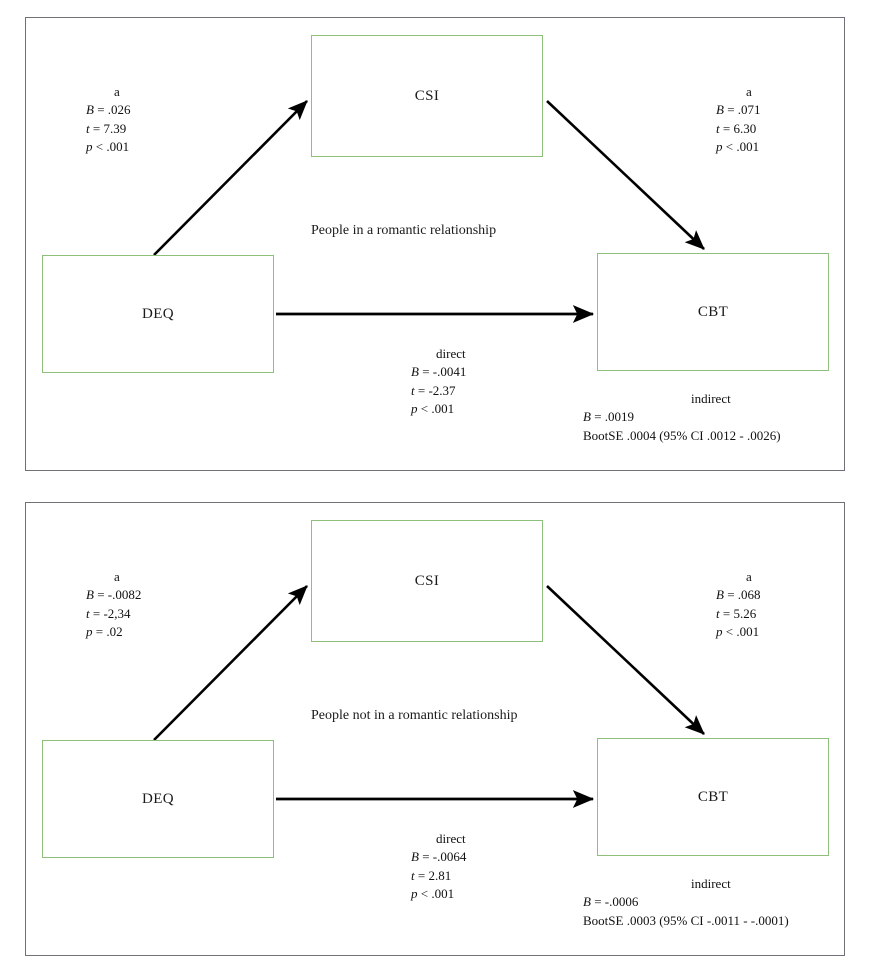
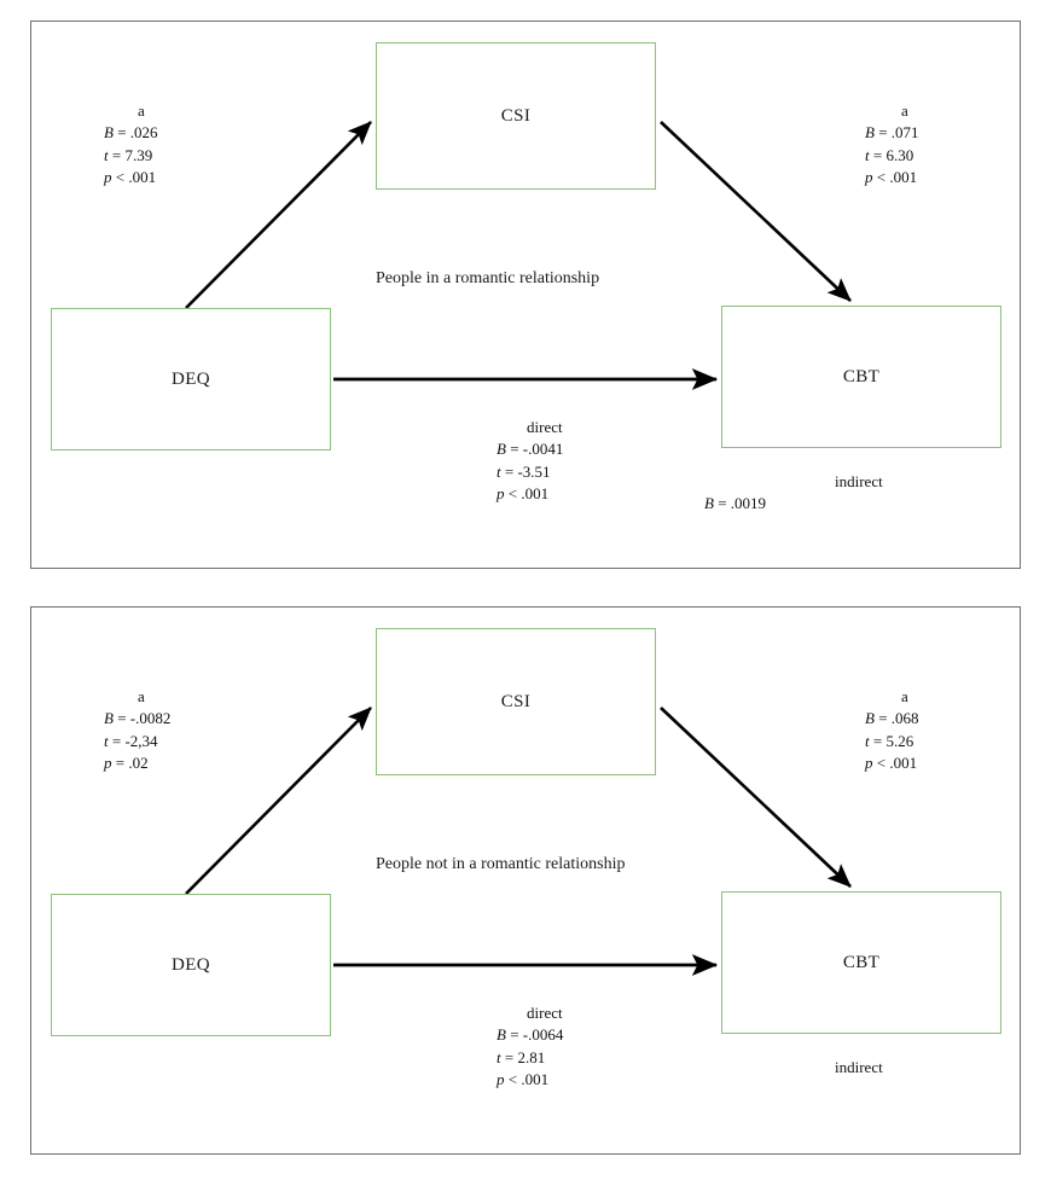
  CSI
  DEQ
  CBT
  People in a romantic relationship
  a
  B = .026
  t = 7.39
  p < .001
  a
  B = .071
  t = 6.30
  p < .001
  direct
  B = -.0041
- t = -2.37
+ t = -3.51
  p < .001
  indirect
  B = .0019
- BootSE .0004 (95% CI .0012 - .0026)
  CSI
  DEQ
  CBT
  People not in a romantic relationship
  a
  B = -.0082
  t = -2,34
  p = .02
  a
  B = .068
  t = 5.26
  p < .001
  direct
  B = -.0064
  t = 2.81
  p < .001
  indirect
- B = -.0006
- BootSE .0003 (95% CI -.0011 - -.0001)
